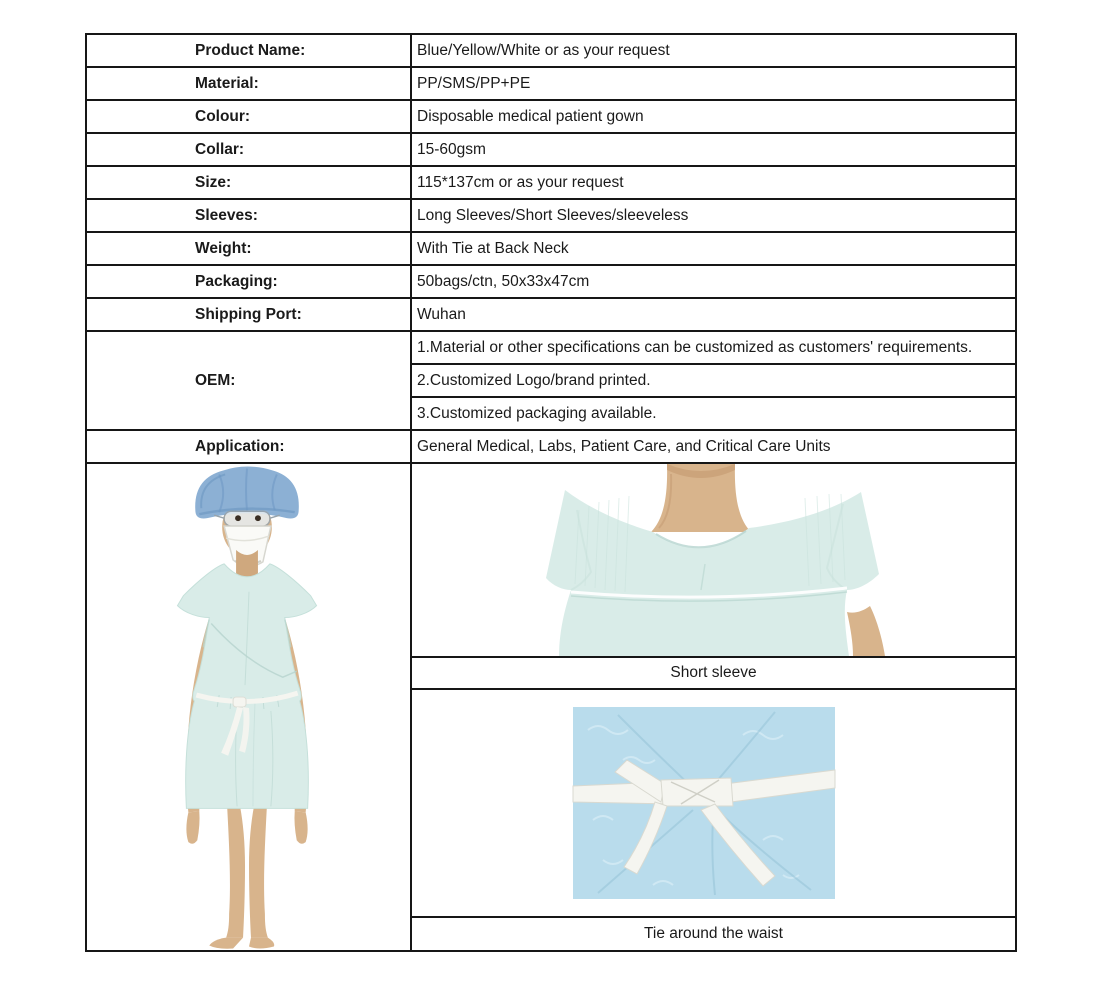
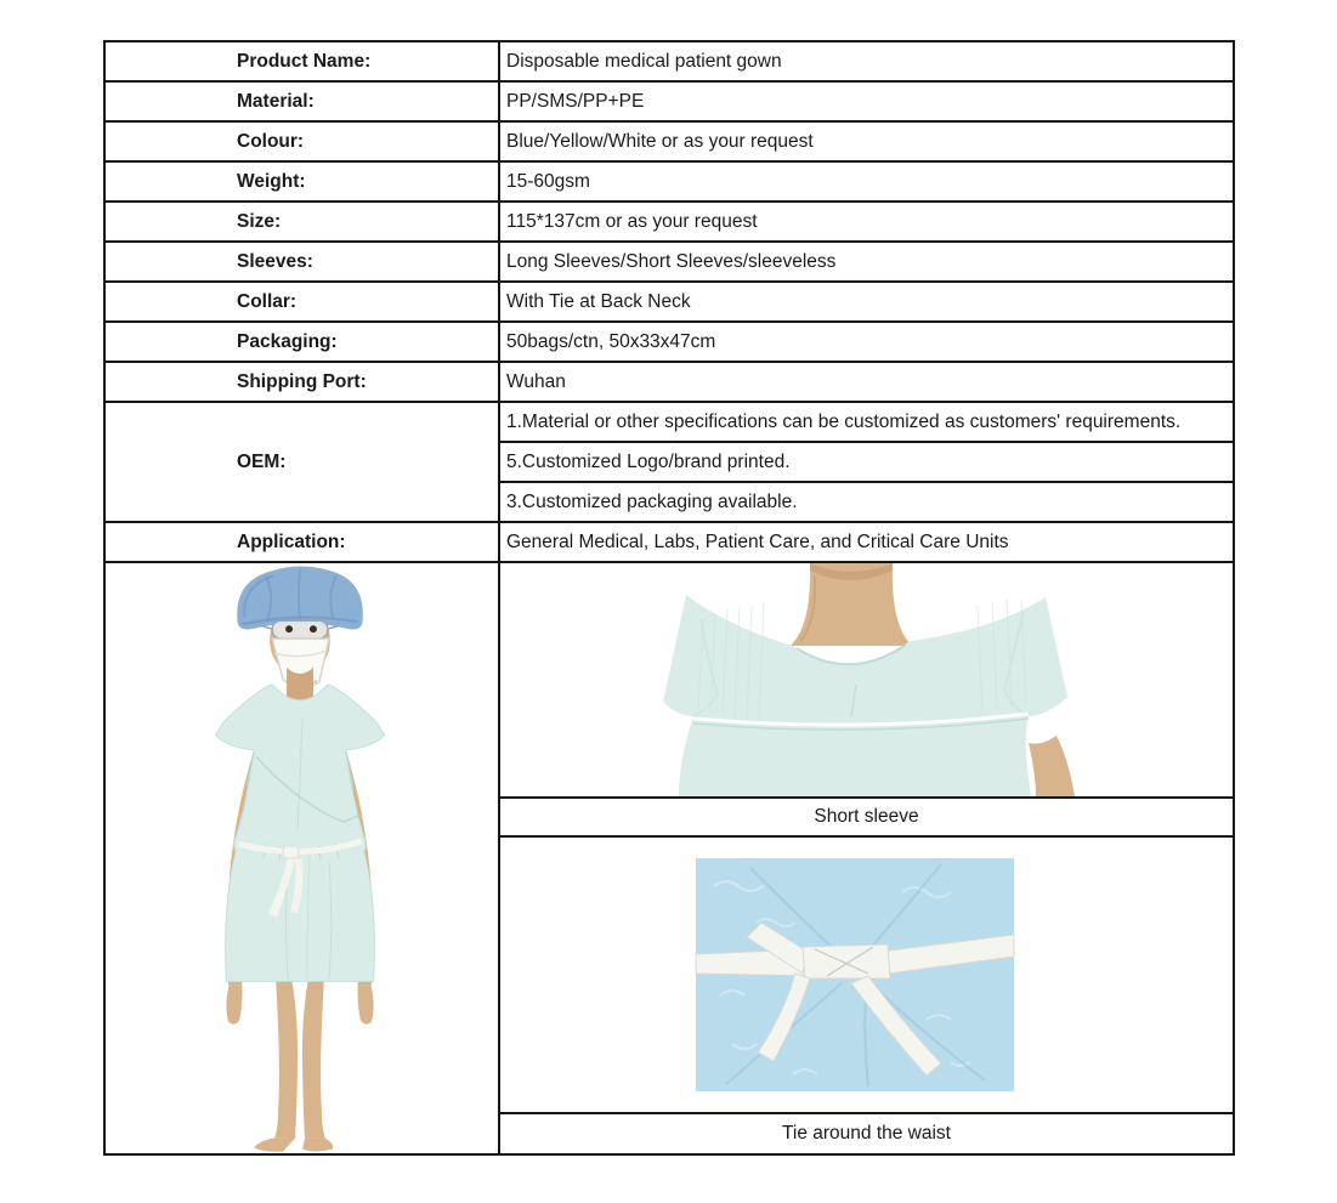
- Product Name:	Blue/Yellow/White or as your request
+ Product Name:	Disposable medical patient gown
  Material:	PP/SMS/PP+PE
- Colour:	Disposable medical patient gown
+ Colour:	Blue/Yellow/White or as your request
- Collar:	15-60gsm
+ Weight:	15-60gsm
  Size:	115*137cm or as your request
  Sleeves:	Long Sleeves/Short Sleeves/sleeveless
- Weight:	With Tie at Back Neck
+ Collar:	With Tie at Back Neck
  Packaging:	50bags/ctn, 50x33x47cm
  Shipping Port:	Wuhan
  OEM:	1.Material or other specifications can be customized as customers' requirements.
- 2.Customized Logo/brand printed.
+ 5.Customized Logo/brand printed.
  3.Customized packaging available.
  Application:	General Medical, Labs, Patient Care, and Critical Care Units
  Short sleeve
  Tie around the waist
